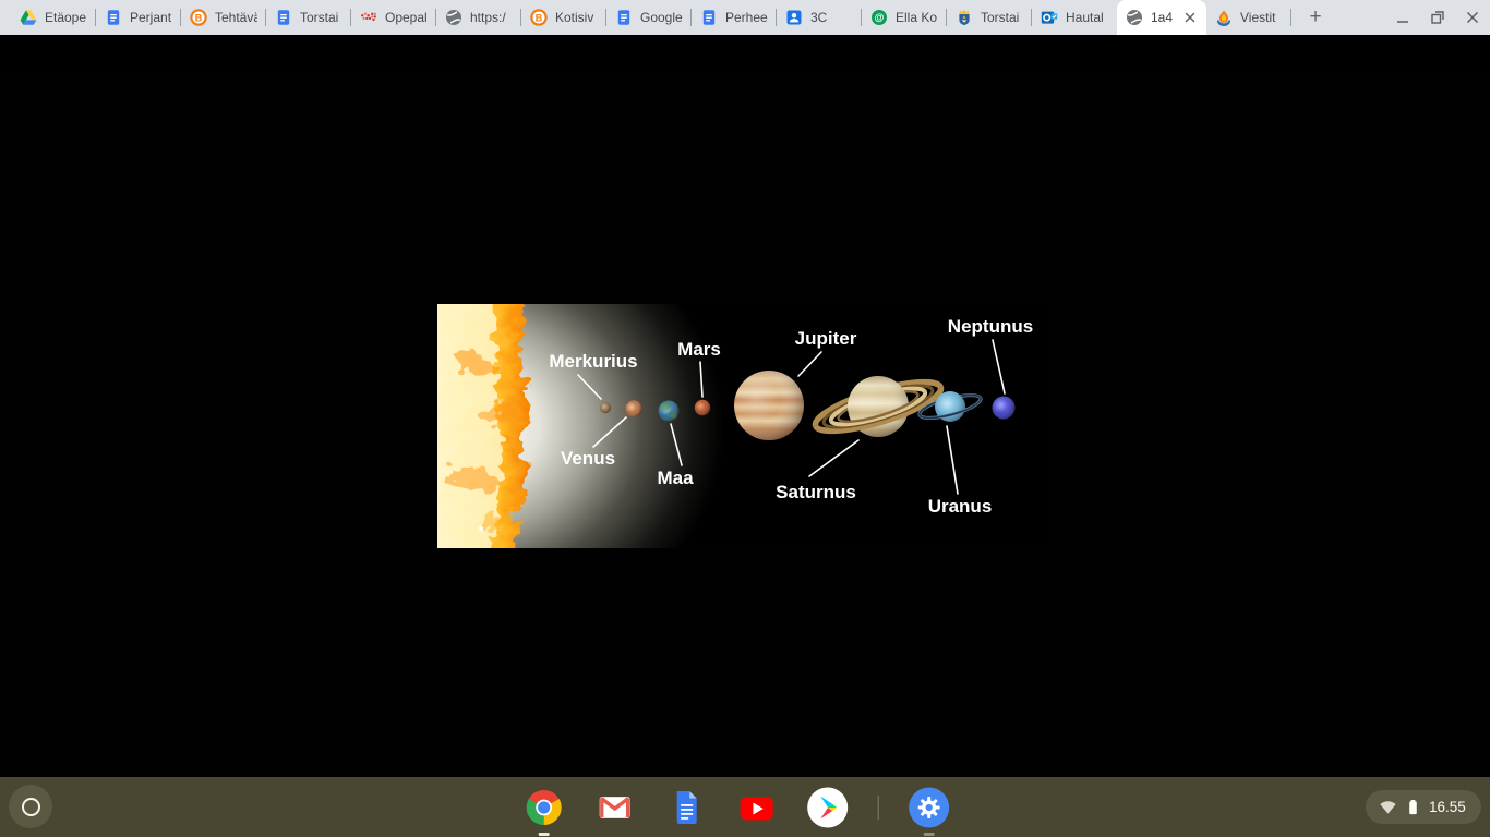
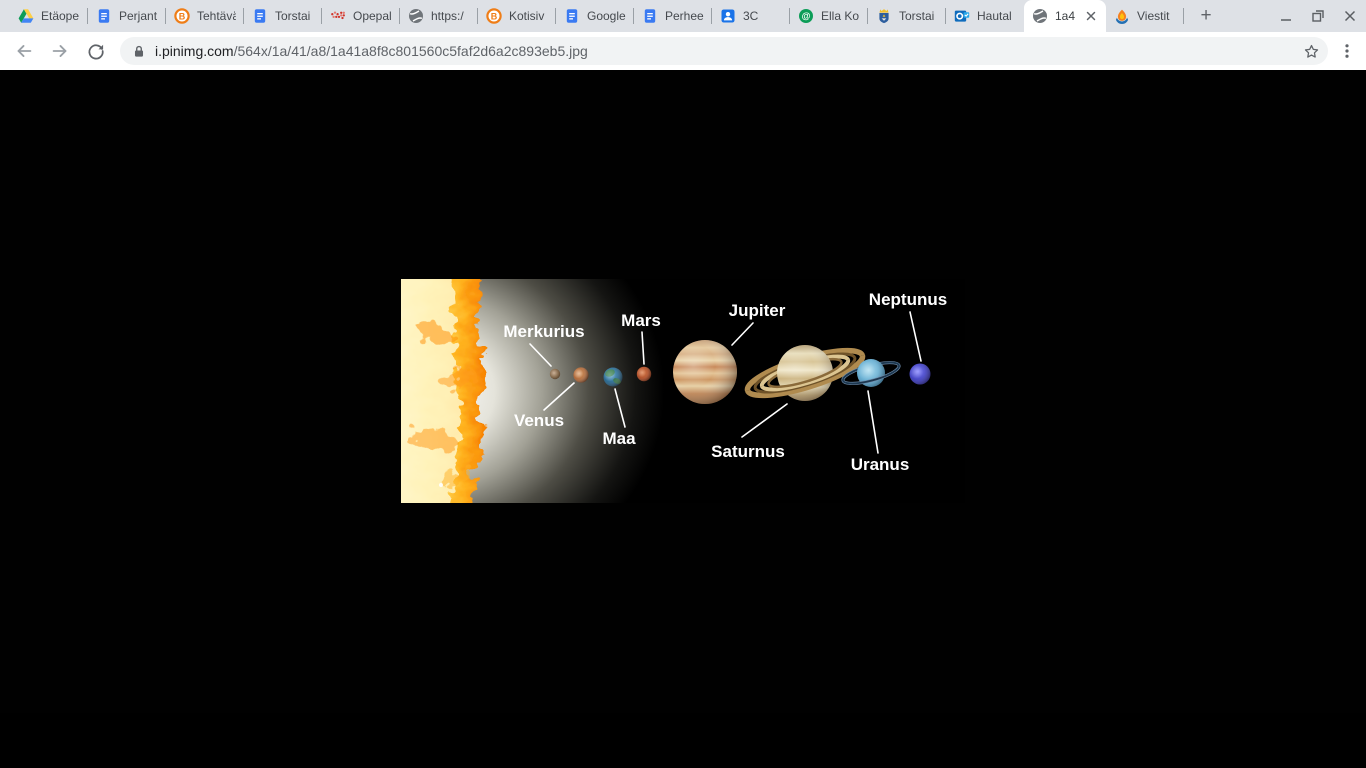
  Etäope
  Perjant
  Tehtävä
  Torstai
  Opepal
  https:/
  Kotisiv
  Google
  Perhee
  3C
  Ella Ko
  Torstai
  Hautal
  1a4
  Viestit
  +
+ i.pinimg.com
+ /564x/1a/41/a8/1a41a8f8c801560c5faf2d6a2c893eb5.jpg
  Merkurius
  Venus
  Maa
  Mars
  Jupiter
  Saturnus
  Uranus
  Neptunus
- 16.55
